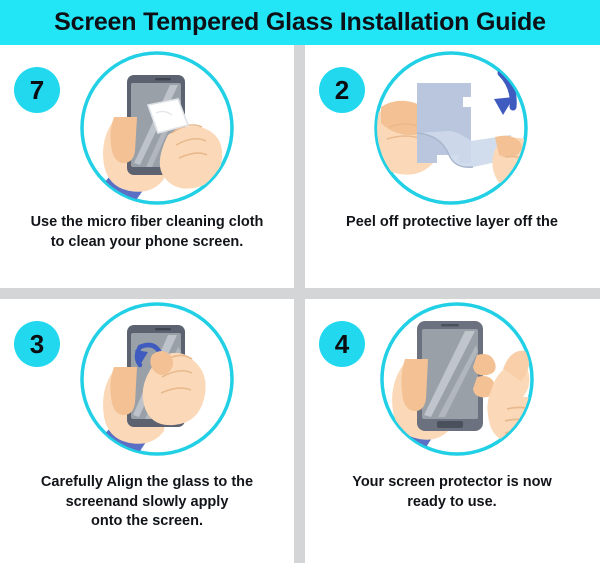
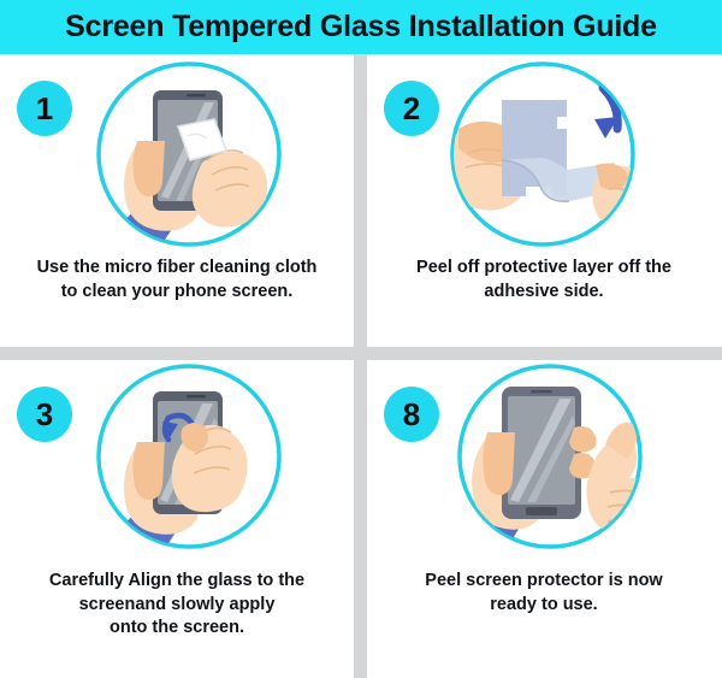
  Screen Tempered Glass Installation Guide
- 7
+ 1
  Use the micro fiber cleaning cloth
  to clean your phone screen.
  2
  Peel off protective layer off the
+ adhesive side.
  3
  Carefully Align the glass to the
  screenand slowly apply
  onto the screen.
- 4
+ 8
- Your screen protector is now
+ Peel screen protector is now
  ready to use.
